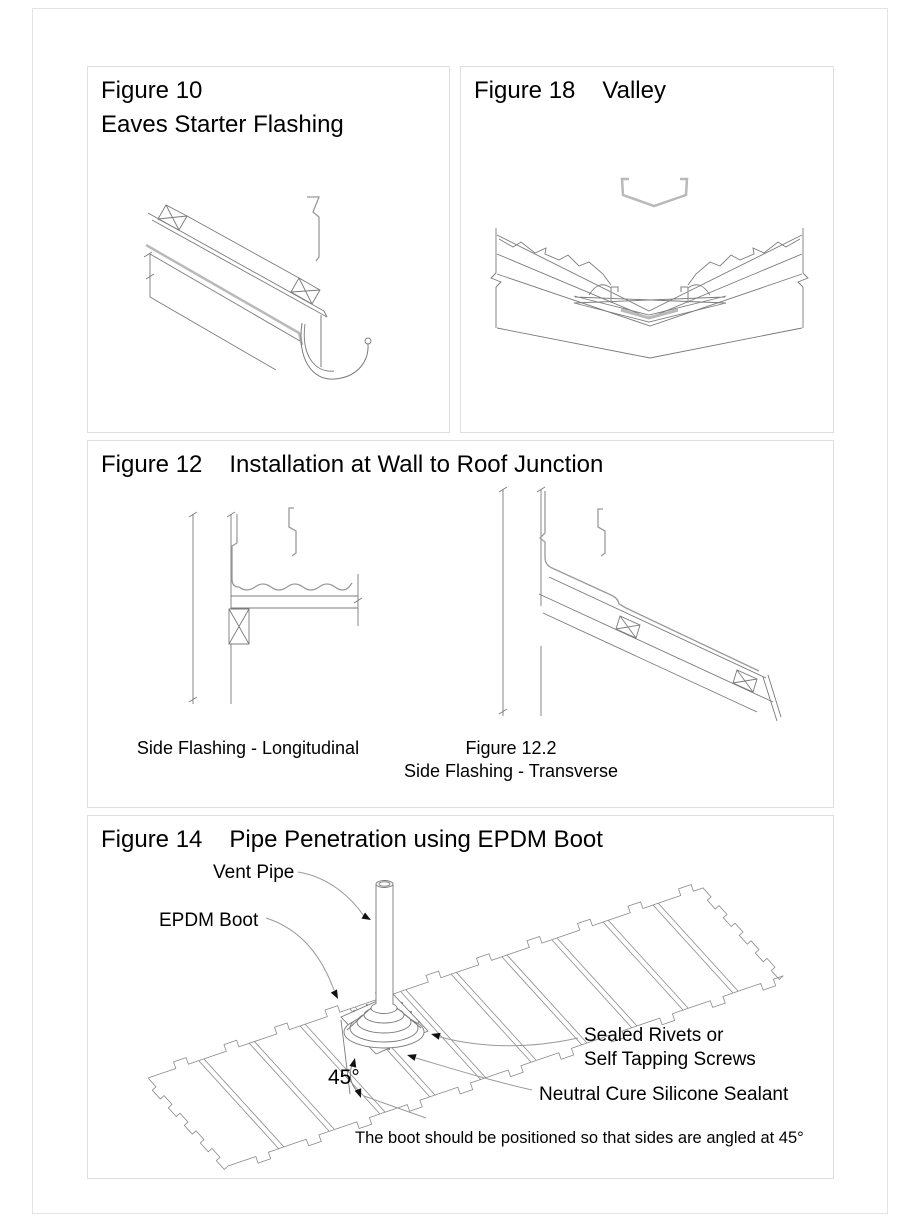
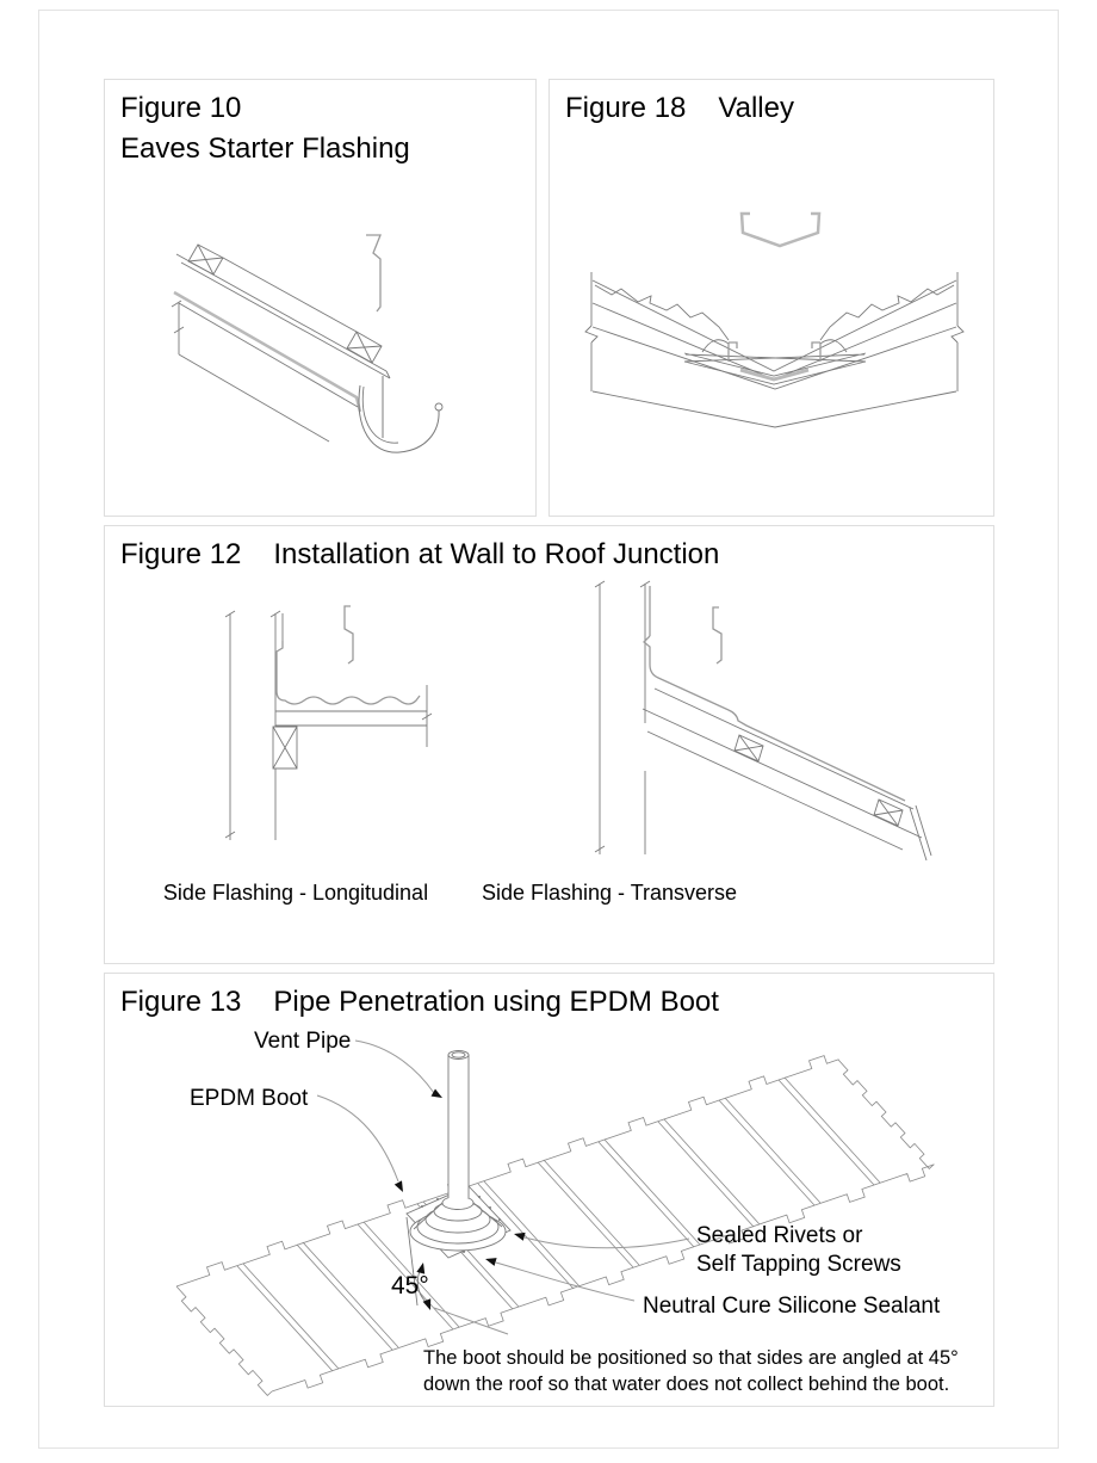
  Figure 10
  Eaves Starter Flashing
  Figure 18 Valley
  Figure 12 Installation at Wall to Roof Junction
  Side Flashing - Longitudinal
- Figure 12.2
  Side Flashing - Transverse
- Figure 14 Pipe Penetration using EPDM Boot
+ Figure 13 Pipe Penetration using EPDM Boot
  Vent Pipe
  EPDM Boot
  Sealed Rivets or
  Self Tapping Screws
  Neutral Cure Silicone Sealant
  45°
  The boot should be positioned so that sides are angled at 45°
+ down the roof so that water does not collect behind the boot.
